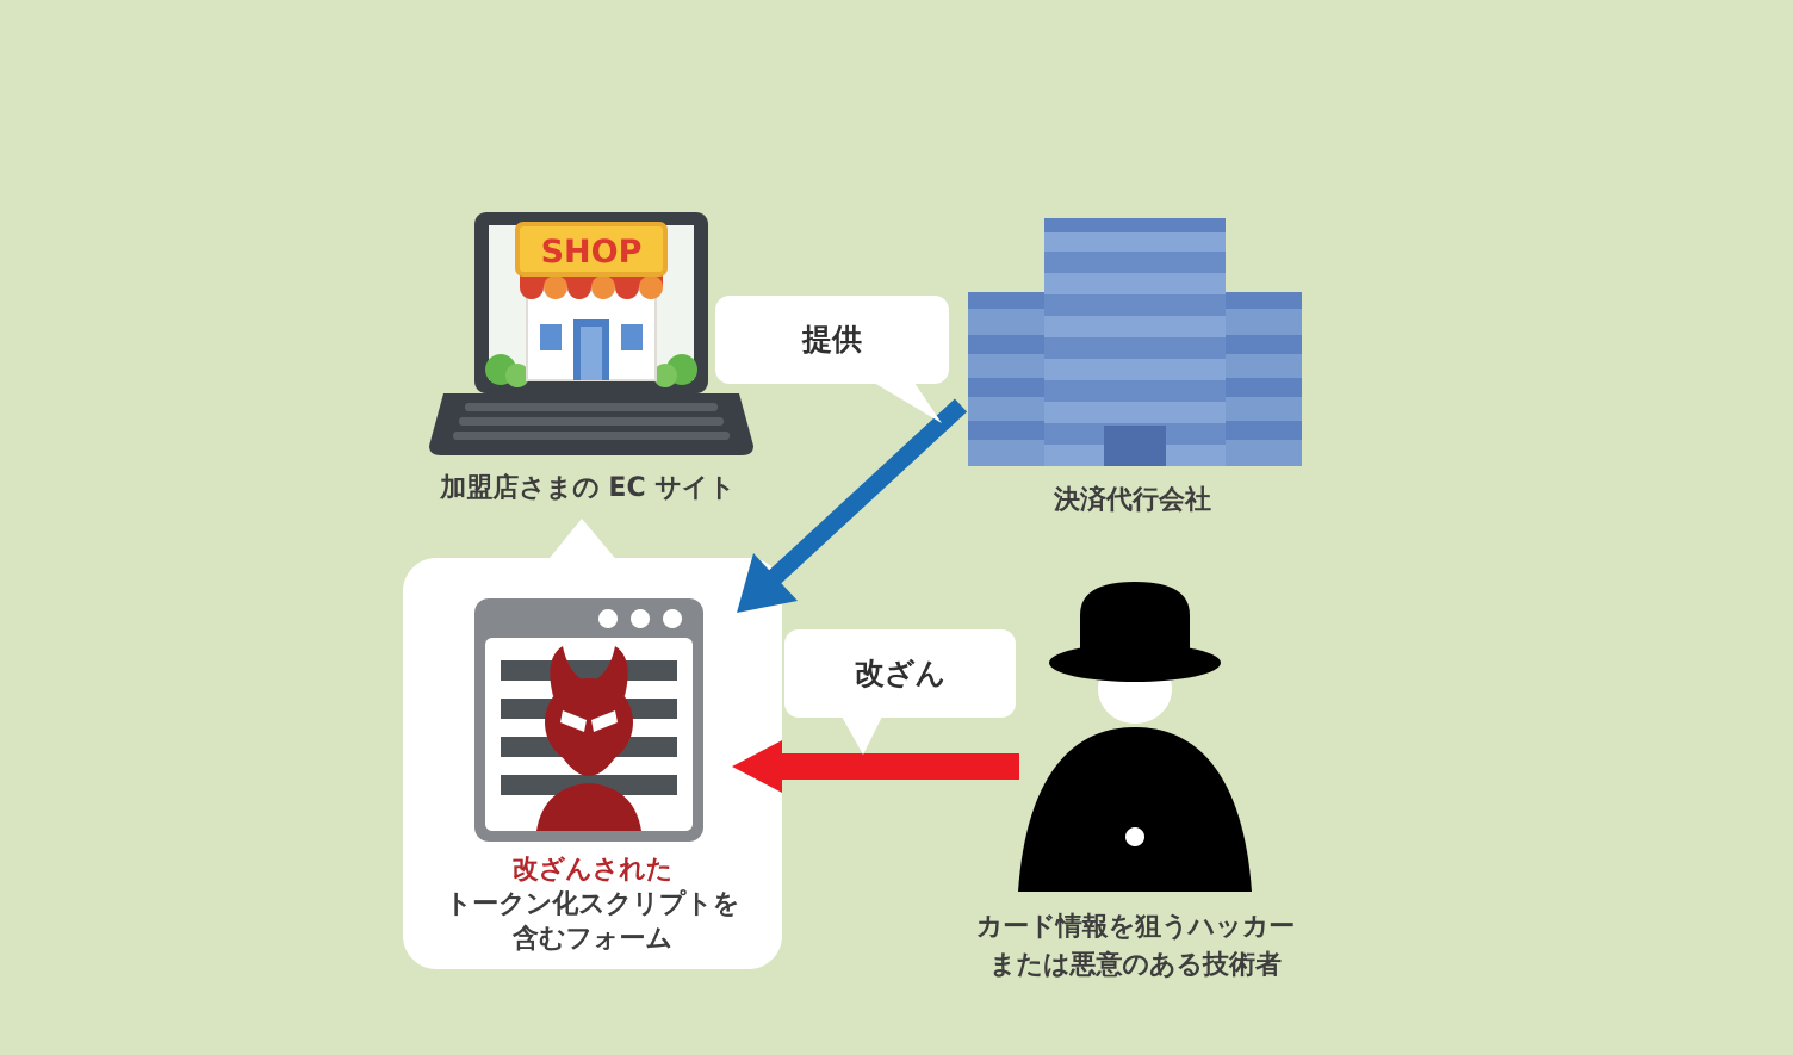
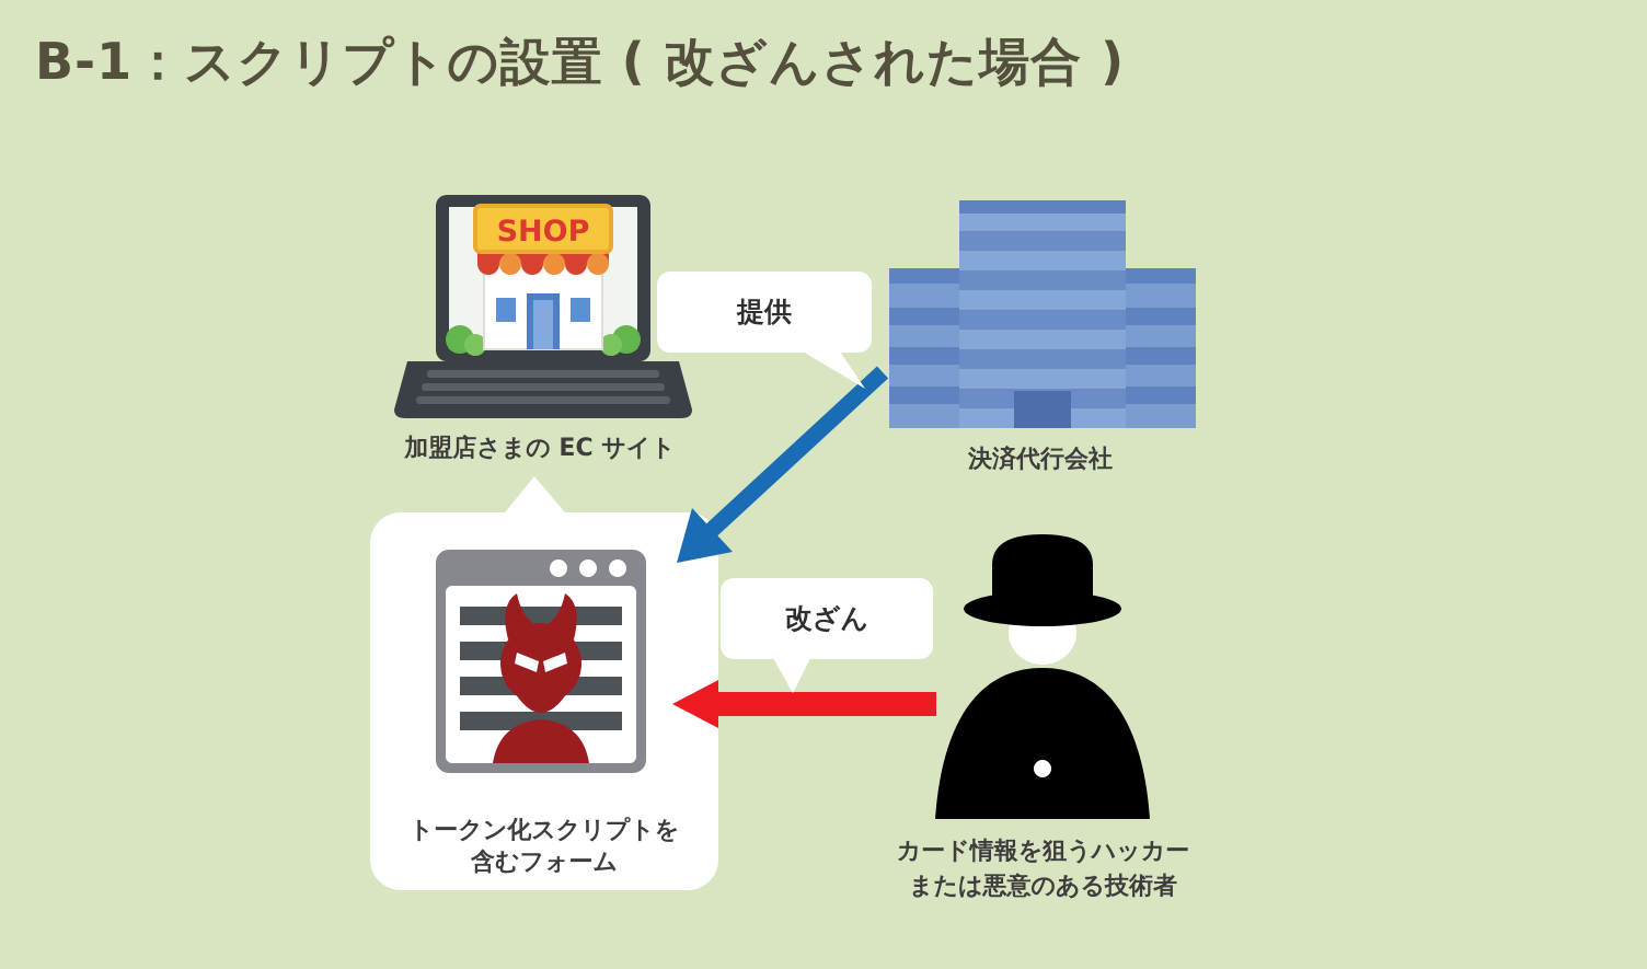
+ B-1：スクリプトの設置 ( 改ざんされた場合 )
  SHOP
  加盟店さまの EC サイト
  決済代行会社
- 改ざんされた
  トークン化スクリプトを
  含むフォーム
  提供
  改ざん
  カード情報を狙うハッカー
  または悪意のある技術者
